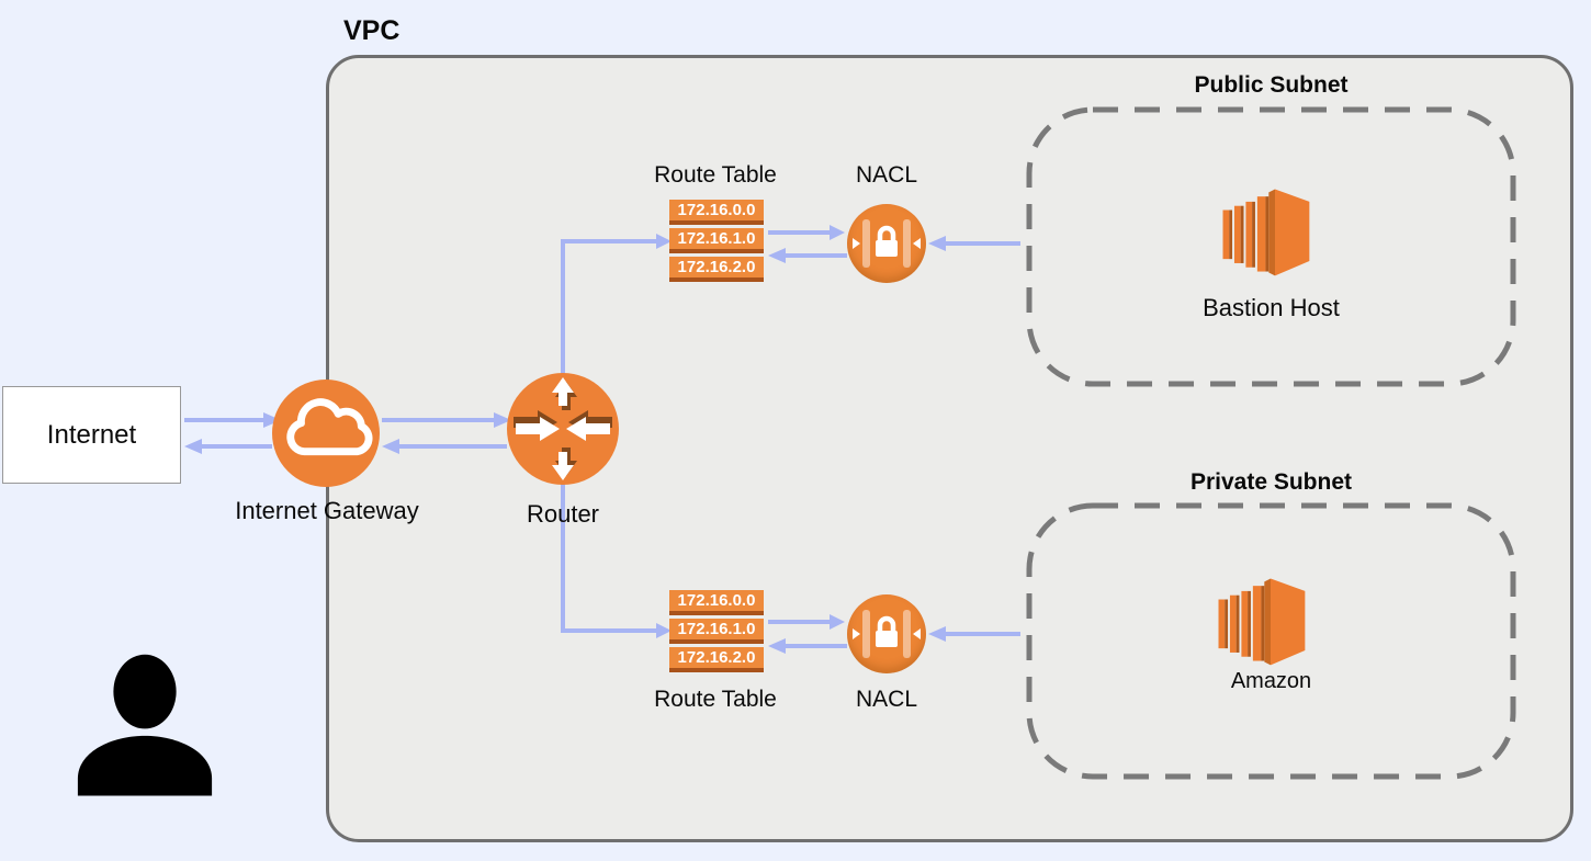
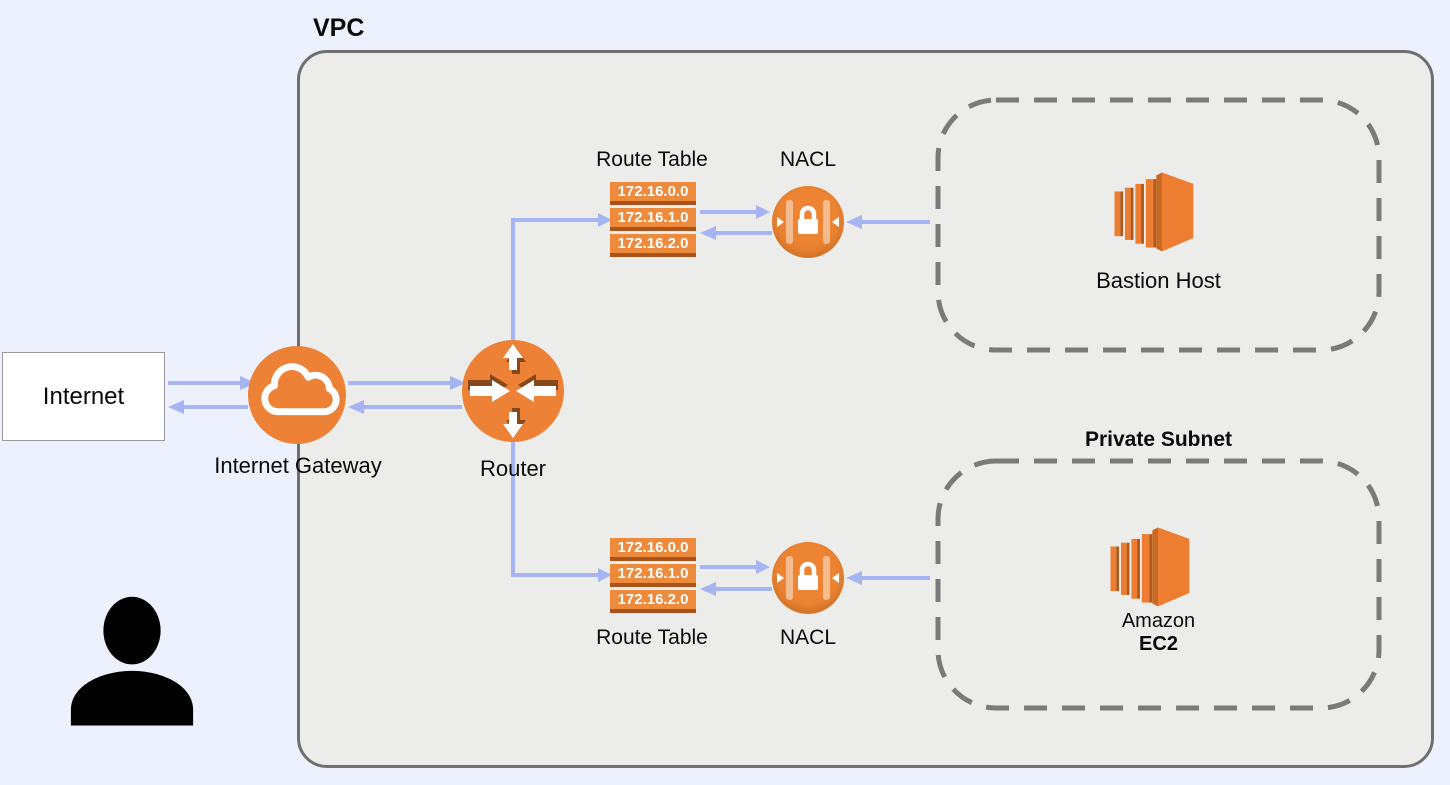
  VPC
  Internet
  Internet Gateway
  Router
  Route Table
  172.16.0.0
  172.16.1.0
  172.16.2.0
  NACL
  172.16.0.0
  172.16.1.0
  172.16.2.0
  Route Table
  NACL
- Public Subnet
  Bastion Host
  Private Subnet
  Amazon
+ EC2
